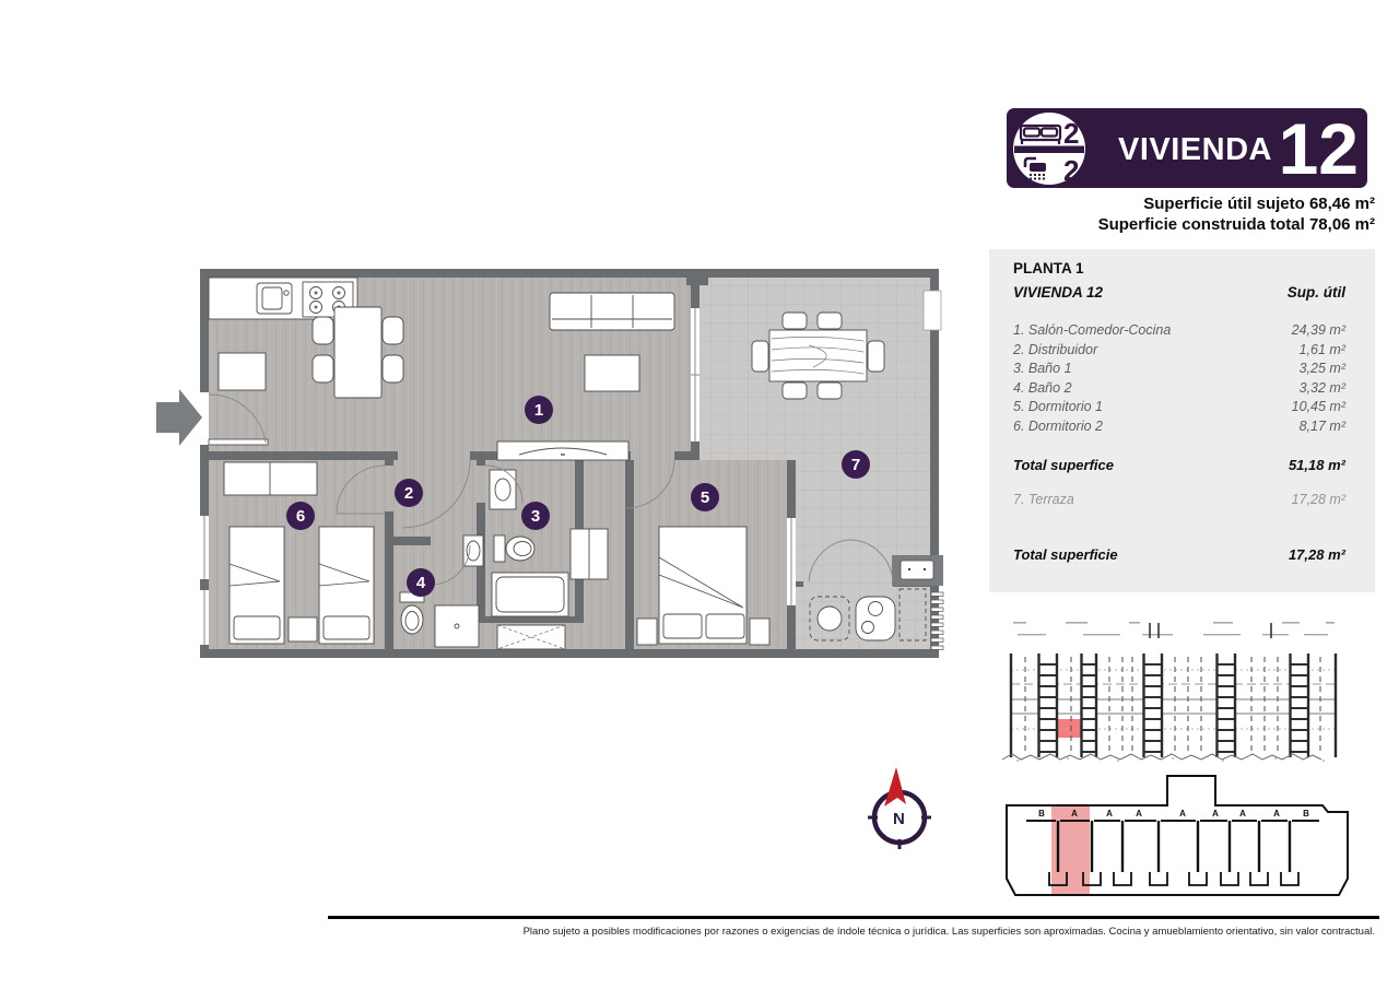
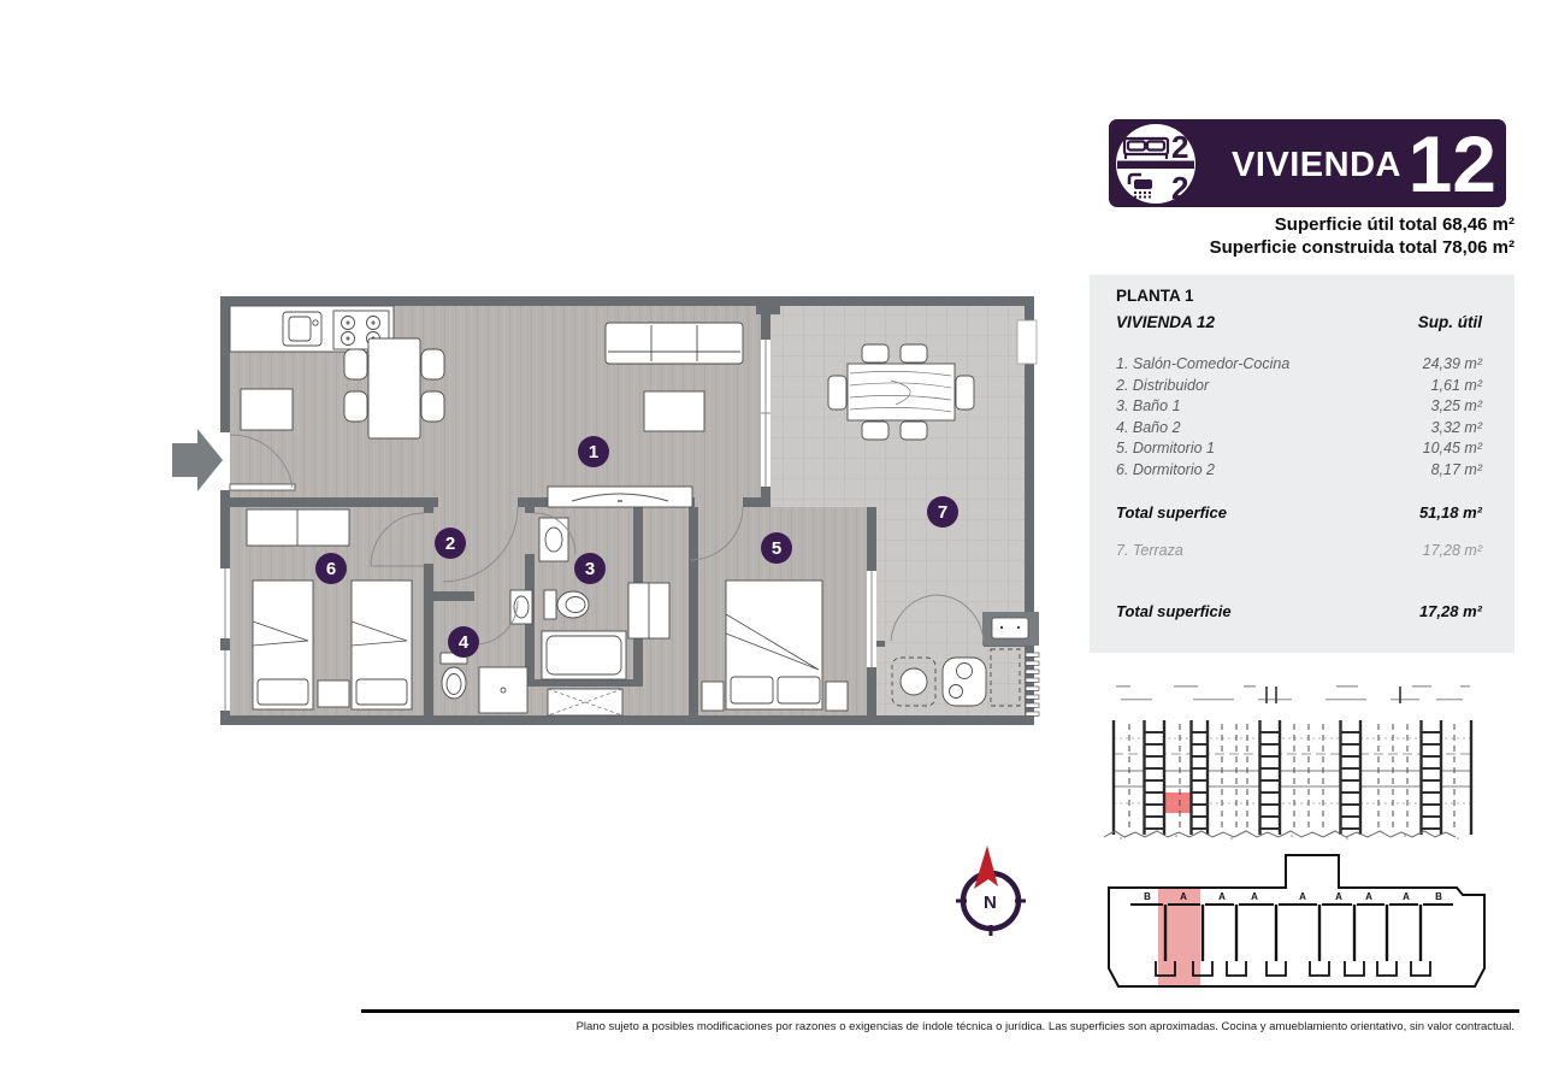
  2
  2
  VIVIENDA
  12
- Superficie útil sujeto 68,46 m²
+ Superficie útil total 68,46 m²
  Superficie construida total 78,06 m²
  PLANTA 1
  VIVIENDA 12
  Sup. útil
  1. Salón-Comedor-Cocina
  24,39 m²
  2. Distribuidor
  1,61 m²
  3. Baño 1
  3,25 m²
  4. Baño 2
  3,32 m²
  5. Dormitorio 1
  10,45 m²
  6. Dormitorio 2
  8,17 m²
  Total superfice
  51,18 m²
  7. Terraza
  17,28 m²
  Total superficie
  17,28 m²
  1
  2
  3
  4
  5
  6
  7
  B
  A
  A
  A
  A
  A
  A
  A
  B
  N
  Plano sujeto a posibles modificaciones por razones o exigencias de índole técnica o jurídica. Las superficies son aproximadas. Cocina y amueblamiento orientativo, sin valor contractual.
